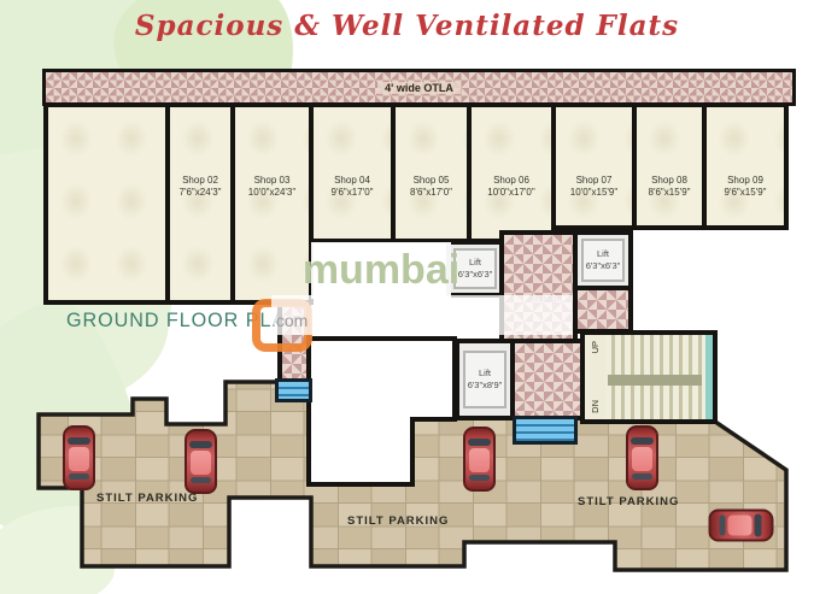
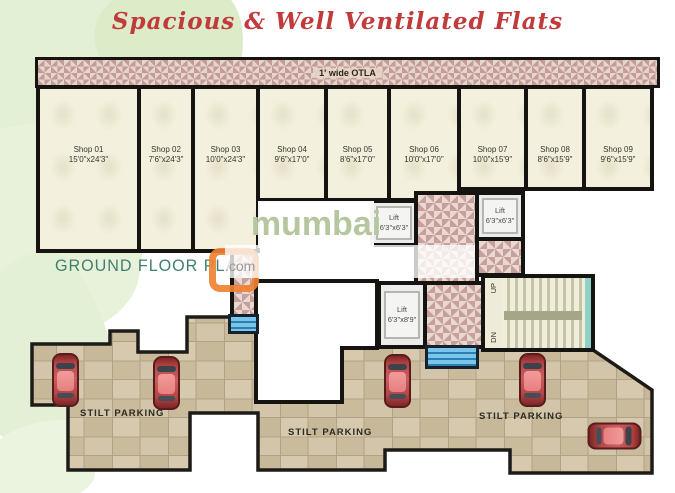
  Spacious & Well Ventilated Flats
  GROUND FLOOR PL
- 4' wide OTLA
+ 1' wide OTLA
+ Shop 01
+ 15'0"x24'3"
  Shop 02
  7'6"x24'3"
  Shop 03
  10'0"x24'3"
  Shop 04
  9'6"x17'0"
  Shop 05
  8'6"x17'0"
  Shop 06
  10'0"x17'0"
  Shop 07
  10'0"x15'9"
  Shop 08
  8'6"x15'9"
  Shop 09
  9'6"x15'9"
  Lift
  6'3"x6'3"
  Lift
  6'3"x6'3"
  Lift
  6'3"x8'9"
  STILT PARKING
  STILT PARKING
  STILT PARKING
  mumbai
  .com
